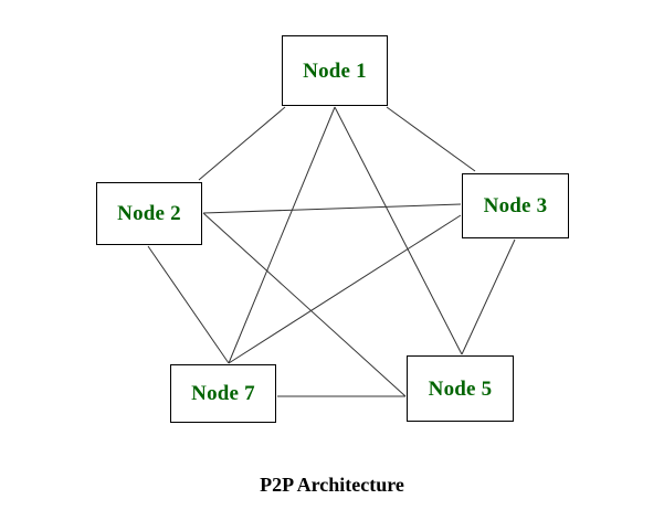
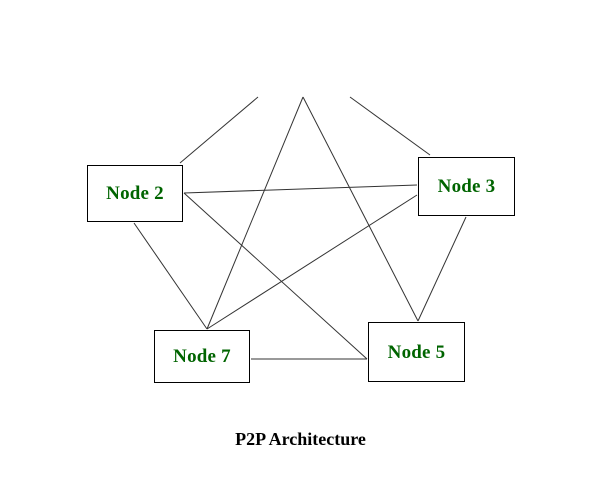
- Node 1
  Node 2
  Node 3
  Node 7
  Node 5
  P2P Architecture
